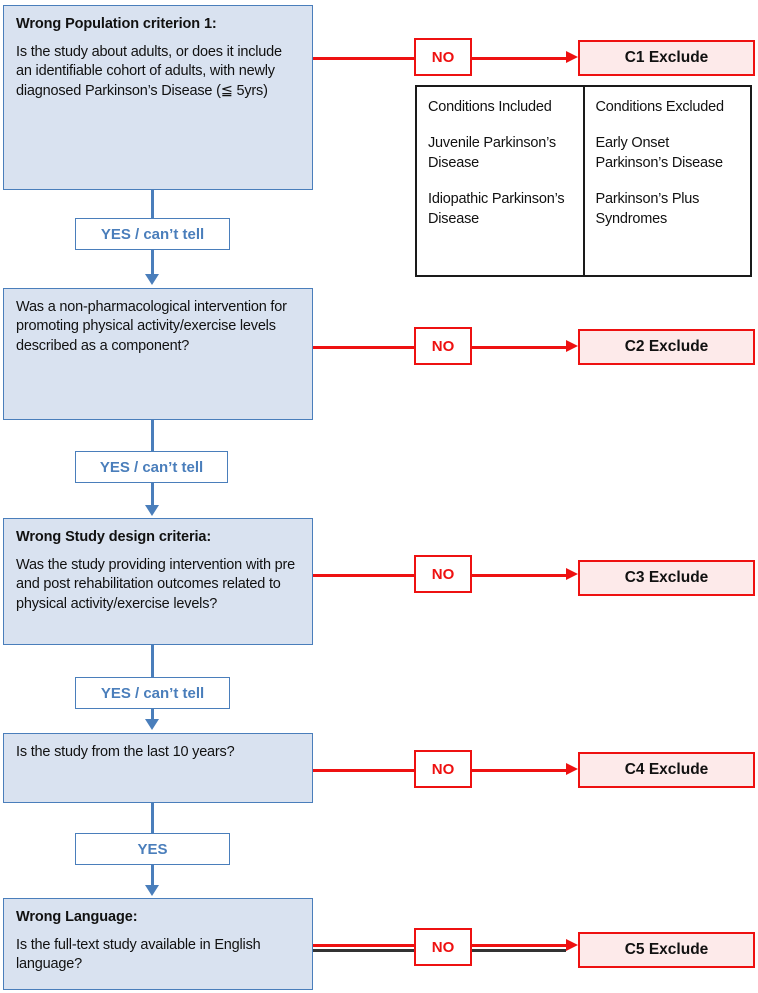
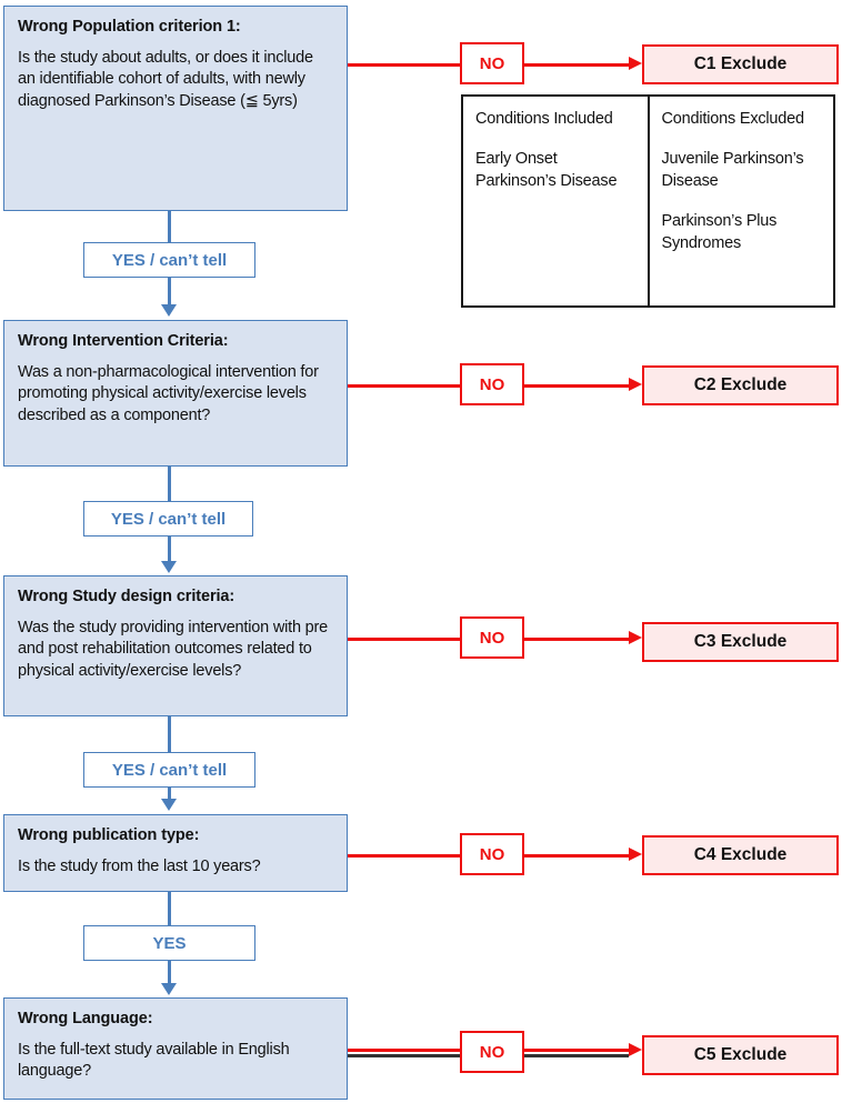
  Wrong Population criterion 1:
  Is the study about adults, or does it include an identifiable cohort of adults, with newly diagnosed Parkinson’s Disease (≦ 5yrs)
  NO
  C1 Exclude
  Conditions Included
- Juvenile Parkinson’s Disease
+ Early Onset Parkinson’s Disease
- Idiopathic Parkinson’s Disease
  Conditions Excluded
- Early Onset Parkinson’s Disease
+ Juvenile Parkinson’s Disease
  Parkinson’s Plus Syndromes
  YES / can’t tell
+ Wrong Intervention Criteria:
  Was a non-pharmacological intervention for promoting physical activity/exercise levels described as a component?
  NO
  C2 Exclude
  YES / can’t tell
  Wrong Study design criteria:
  Was the study providing intervention with pre and post rehabilitation outcomes related to physical activity/exercise levels?
  NO
  C3 Exclude
  YES / can’t tell
+ Wrong publication type:
  Is the study from the last 10 years?
  NO
  C4 Exclude
  YES
  Wrong Language:
  Is the full-text study available in English language?
  NO
  C5 Exclude
